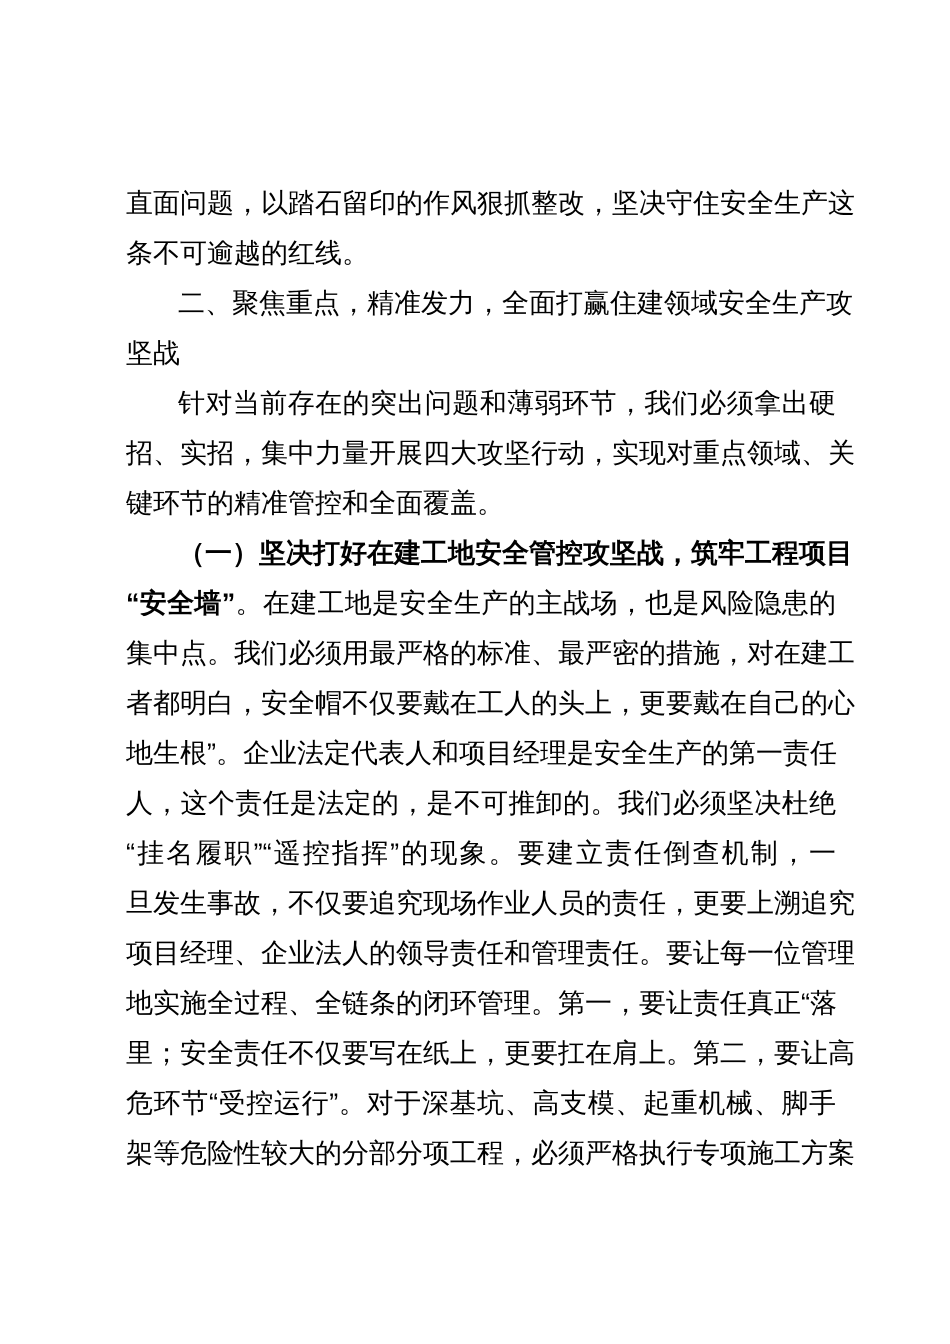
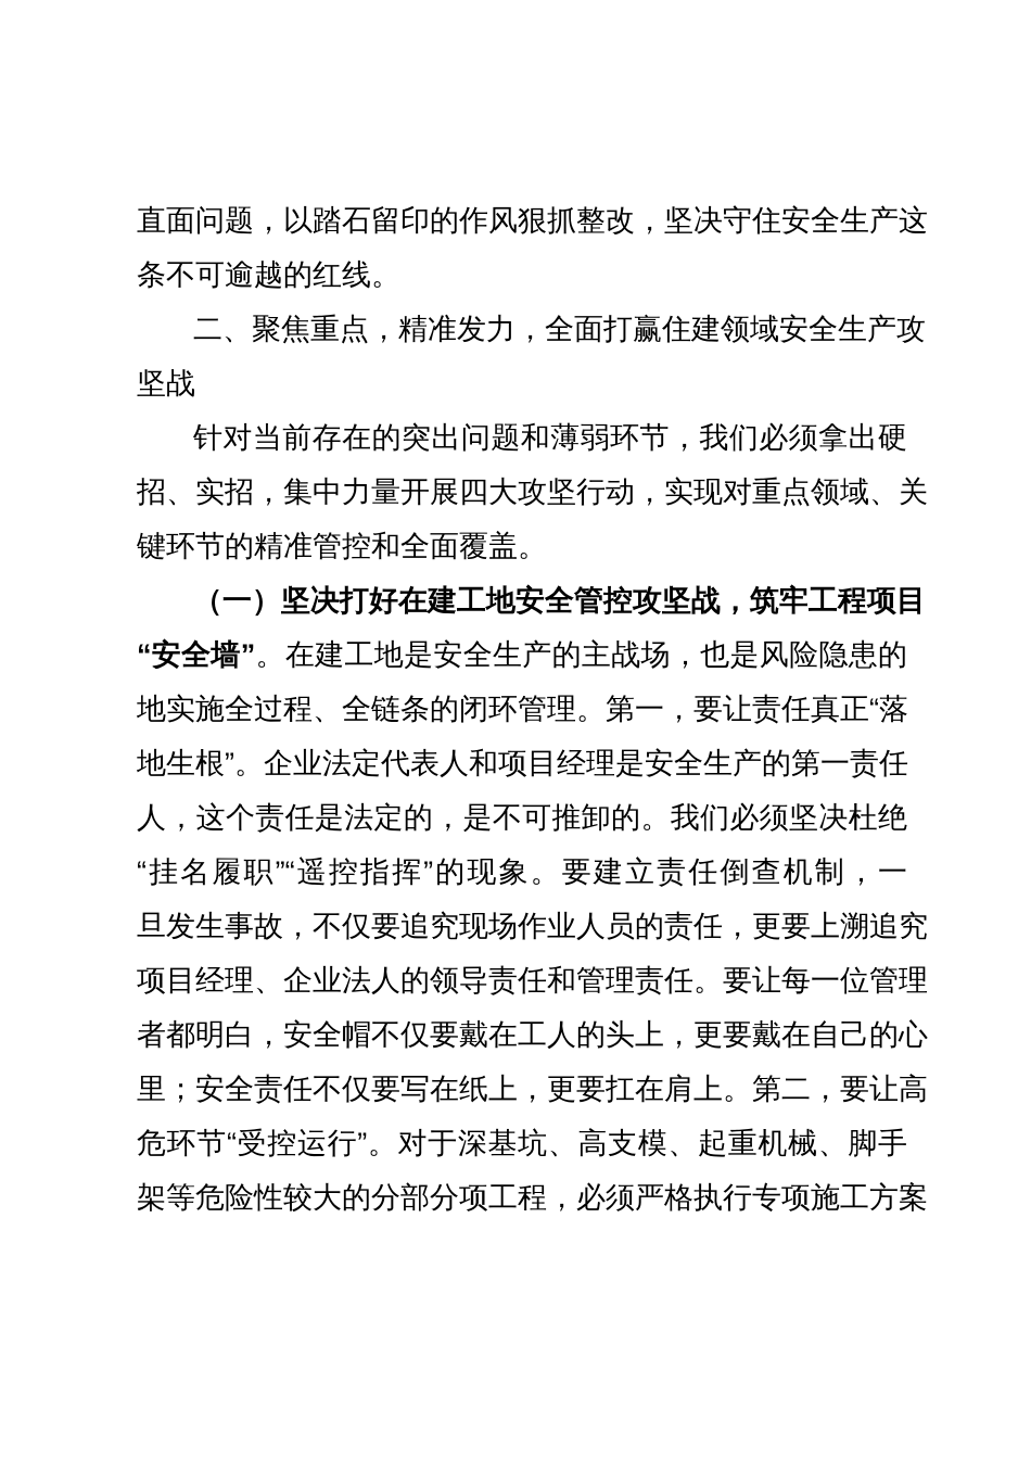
  直面问题，以踏石留印的作风狠抓整改，坚决守住安全生产这
  条不可逾越的红线。
  二、聚焦重点，精准发力，全面打赢住建领域安全生产攻
  坚战
  针对当前存在的突出问题和薄弱环节，我们必须拿出硬
  招、实招，集中力量开展四大攻坚行动，实现对重点领域、关
  键环节的精准管控和全面覆盖。
  （一）坚决打好在建工地安全管控攻坚战，筑牢工程项目
  “安全墙”。在建工地是安全生产的主战场，也是风险隐患的
- 集中点。我们必须用最严格的标准、最严密的措施，对在建工
- 者都明白，安全帽不仅要戴在工人的头上，更要戴在自己的心
+ 地实施全过程、全链条的闭环管理。第一，要让责任真正“落
  地生根”。企业法定代表人和项目经理是安全生产的第一责任
  人，这个责任是法定的，是不可推卸的。我们必须坚决杜绝
  “挂名履职”“遥控指挥”的现象。要建立责任倒查机制，一
  旦发生事故，不仅要追究现场作业人员的责任，更要上溯追究
  项目经理、企业法人的领导责任和管理责任。要让每一位管理
- 地实施全过程、全链条的闭环管理。第一，要让责任真正“落
+ 者都明白，安全帽不仅要戴在工人的头上，更要戴在自己的心
  里；安全责任不仅要写在纸上，更要扛在肩上。第二，要让高
  危环节“受控运行”。对于深基坑、高支模、起重机械、脚手
  架等危险性较大的分部分项工程，必须严格执行专项施工方案
